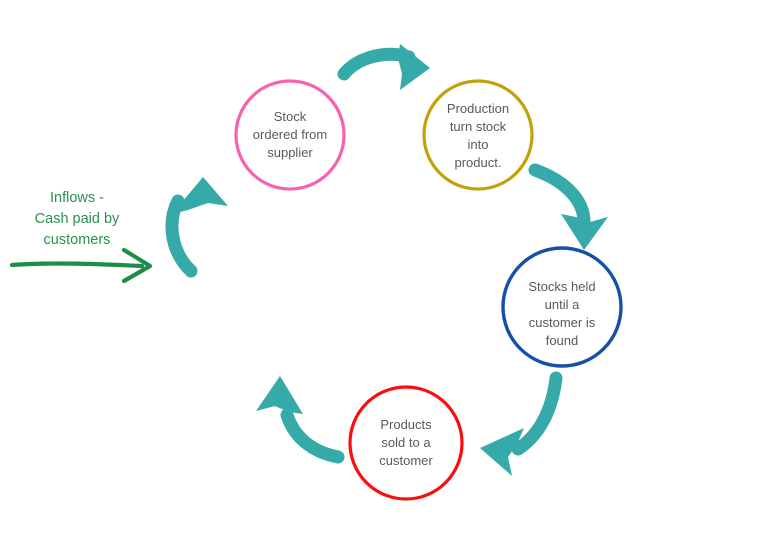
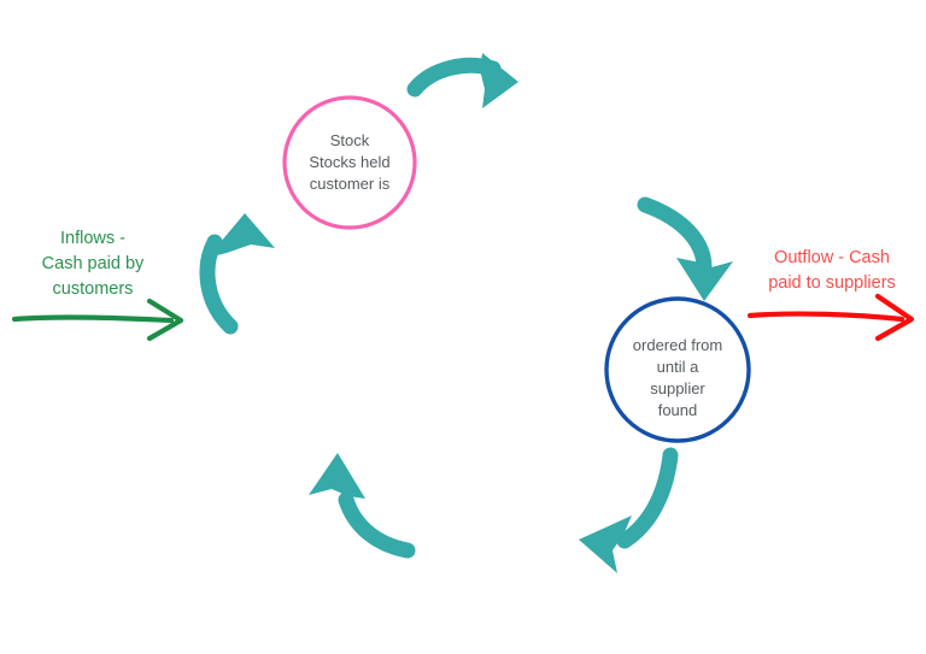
  Stock
- ordered from
+ Stocks held
- supplier
+ customer is
- Production
- turn stock
- into
- product.
- Stocks held
+ ordered from
  until a
- customer is
+ supplier
  found
- Products
- sold to a
- customer
  Inflows -
  Cash paid by
  customers
+ Outflow - Cash
+ paid to suppliers
